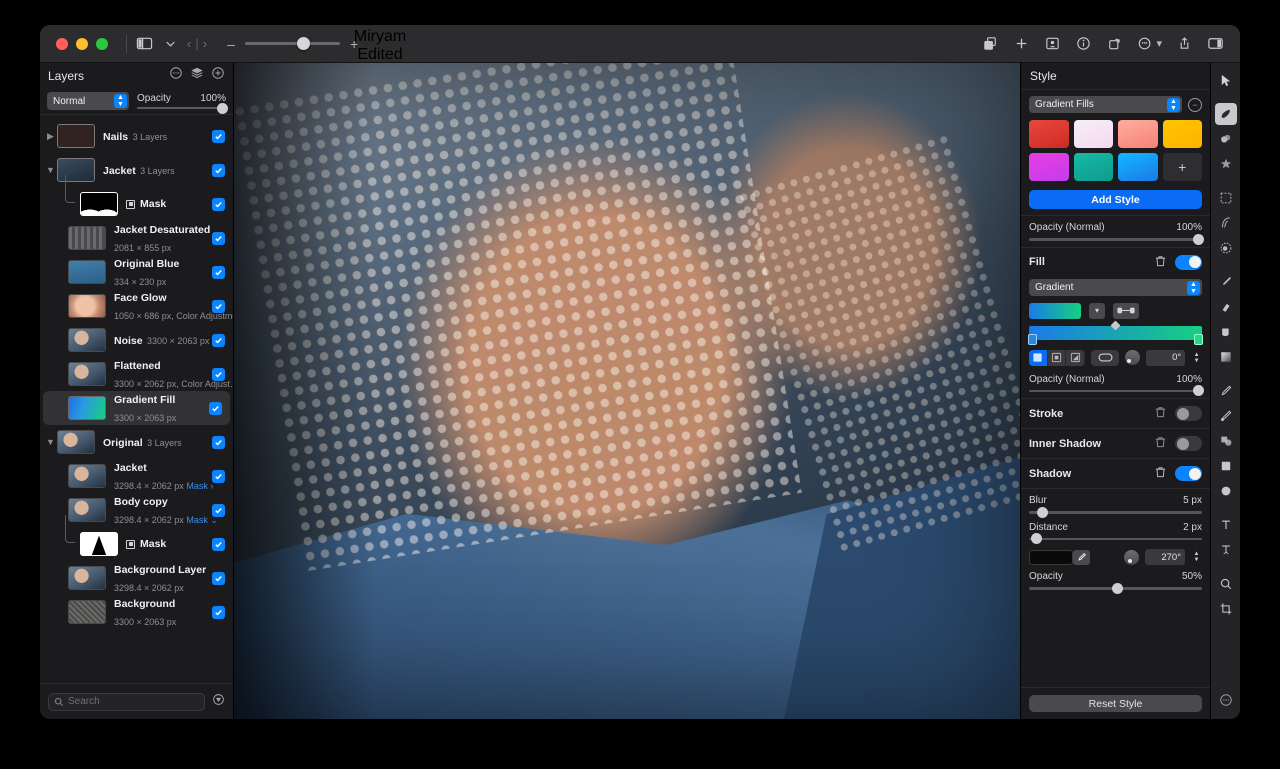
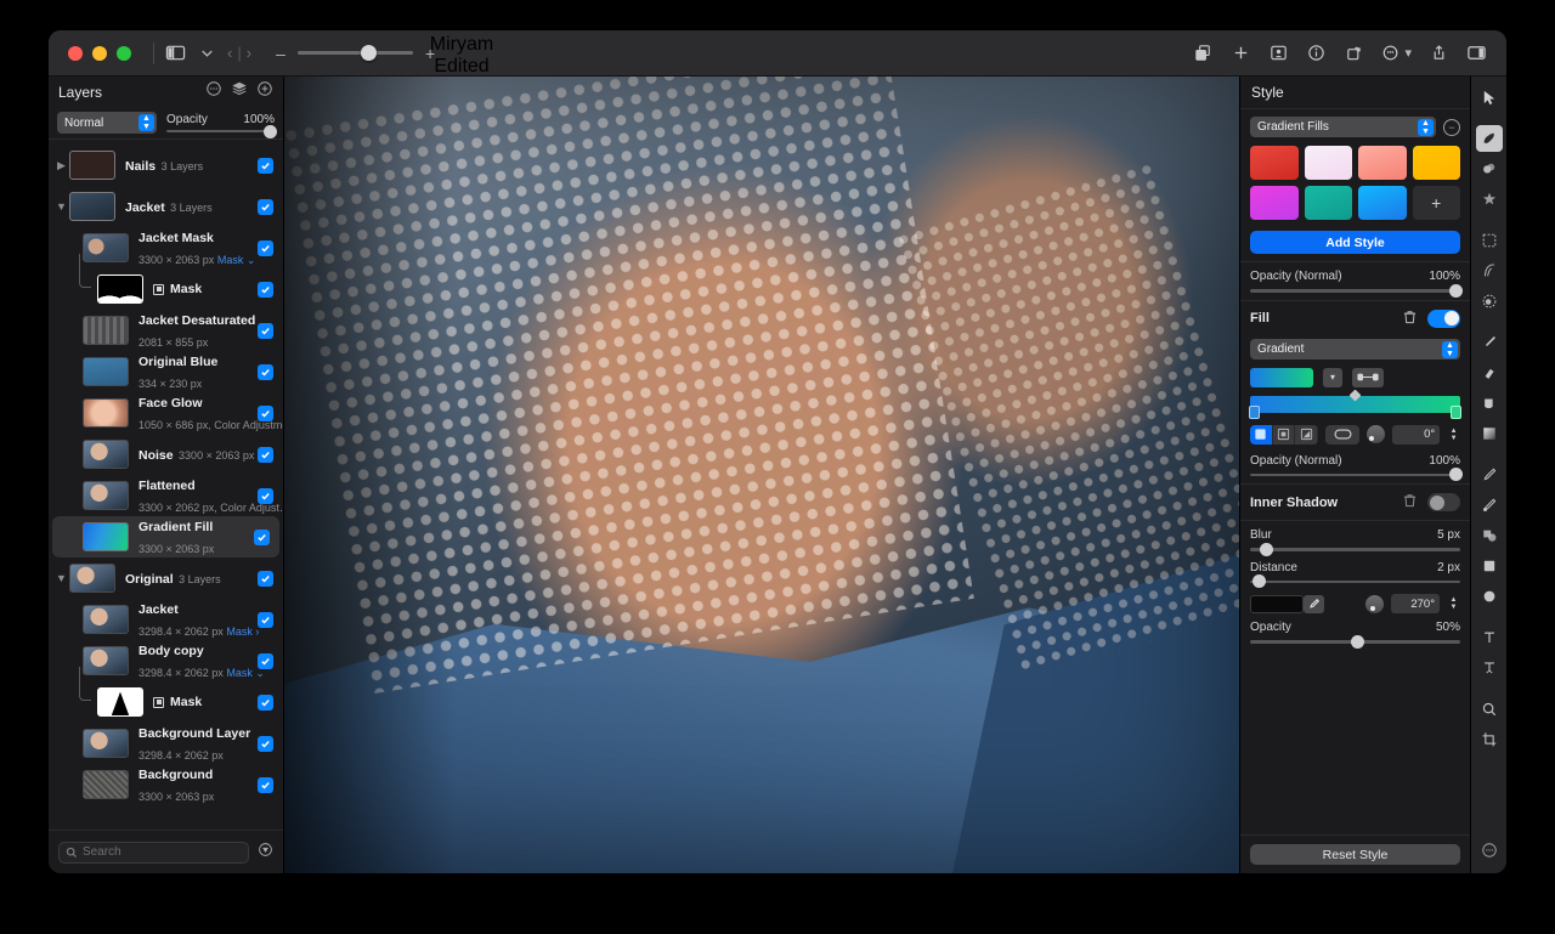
  ‹
  |
  ›
  –
  +
  Miryam
  Edited
  ▾
  Layers
  Normal
  Opacity
  100%
  ▶
  Nails 3 Layers
  ▼
  Jacket 3 Layers
+ Jacket Mask 3300 × 2063 px Mask ⌄
  Mask
  Jacket Desaturated 2081 × 855 px
  Original Blue 334 × 230 px
  Face Glow 1050 × 686 px, Color Adjustm
  Noise 3300 × 2063 px
  Flattened 3300 × 2062 px, Color Adjust
  Gradient Fill 3300 × 2063 px
  ▼
  Original 3 Layers
  Jacket 3298.4 × 2062 px Mask ›
  Body copy 3298.4 × 2062 px Mask ⌄
  Mask
  Background Layer 3298.4 × 2062 px
  Background 3300 × 2063 px
  Search
  Style
  Gradient Fills
  −
  +
  Add Style
  Opacity (Normal)
  100%
  Fill
  Gradient
  ▾
  0°
  Opacity (Normal)
  100%
- Stroke
  Inner Shadow
- Shadow
  Blur
  5 px
  Distance
  2 px
  270°
  Opacity
  50%
  Reset Style
